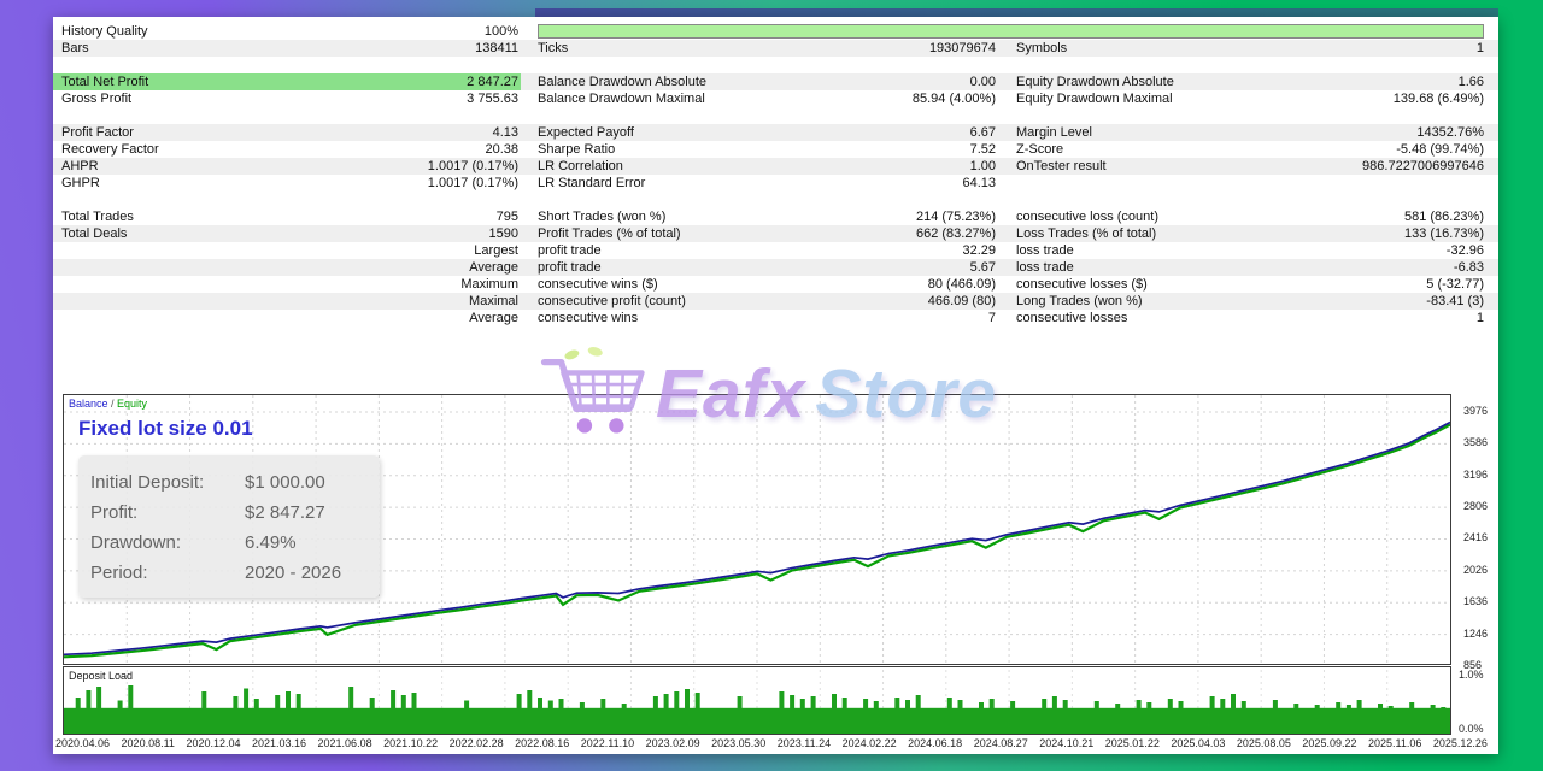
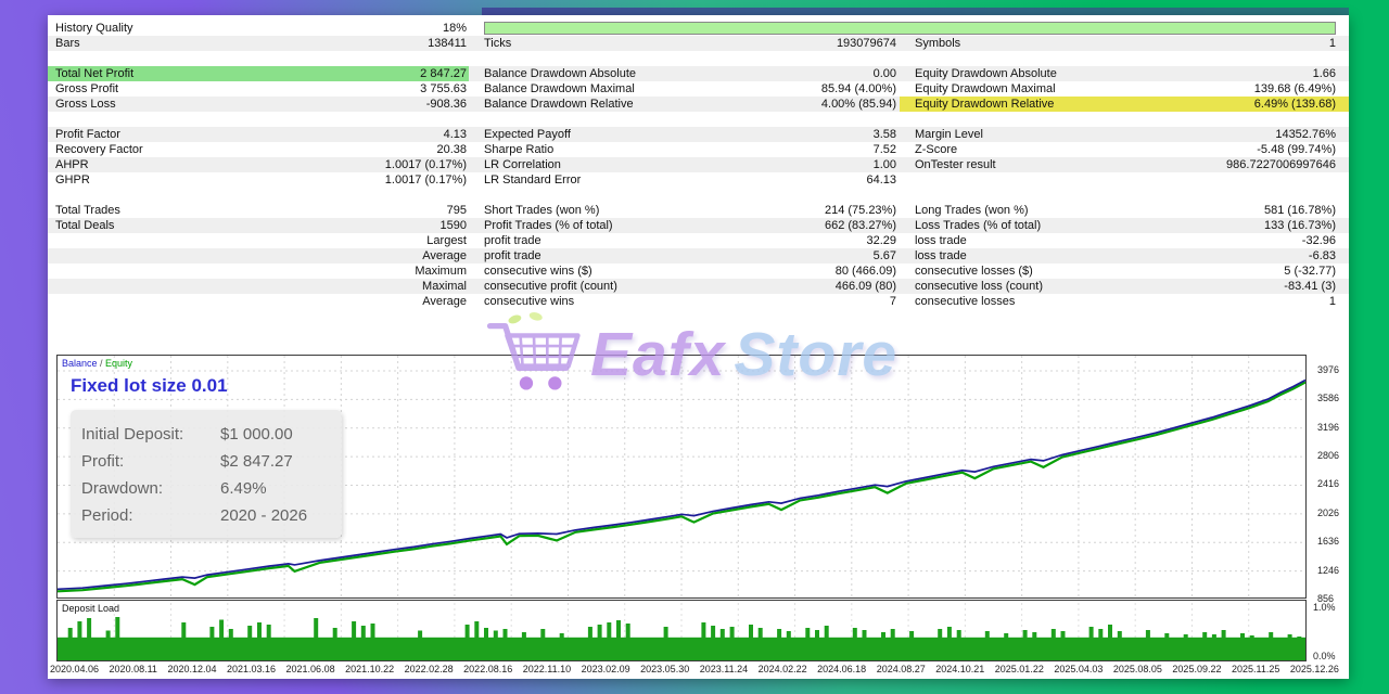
  History Quality
- 100%
+ 18%
  Bars
  138411
  Ticks
  193079674
  Symbols
  1
  Total Net Profit
  2 847.27
  Balance Drawdown Absolute
  0.00
  Equity Drawdown Absolute
  1.66
  Gross Profit
  3 755.63
  Balance Drawdown Maximal
  85.94 (4.00%)
  Equity Drawdown Maximal
  139.68 (6.49%)
+ Gross Loss
+ -908.36
+ Balance Drawdown Relative
+ 4.00% (85.94)
+ Equity Drawdown Relative
+ 6.49% (139.68)
  Profit Factor
  4.13
  Expected Payoff
- 6.67
+ 3.58
  Margin Level
  14352.76%
  Recovery Factor
  20.38
  Sharpe Ratio
  7.52
  Z-Score
  -5.48 (99.74%)
  AHPR
  1.0017 (0.17%)
  LR Correlation
  1.00
  OnTester result
  986.7227006997646
  GHPR
  1.0017 (0.17%)
  LR Standard Error
  64.13
  Total Trades
  795
  Short Trades (won %)
  214 (75.23%)
- consecutive loss (count)
+ Long Trades (won %)
- 581 (86.23%)
+ 581 (16.78%)
  Total Deals
  1590
  Profit Trades (% of total)
  662 (83.27%)
  Loss Trades (% of total)
  133 (16.73%)
  Largest
  profit trade
  32.29
  loss trade
  -32.96
  Average
  profit trade
  5.67
  loss trade
  -6.83
  Maximum
  consecutive wins ($)
  80 (466.09)
  consecutive losses ($)
  5 (-32.77)
  Maximal
  consecutive profit (count)
  466.09 (80)
- Long Trades (won %)
+ consecutive loss (count)
  -83.41 (3)
  Average
  consecutive wins
  7
  consecutive losses
  1
  Balance / Equity
  Fixed lot size 0.01
  Initial Deposit:
  $1 000.00
  Profit:
  $2 847.27
  Drawdown:
  6.49%
  Period:
  2020 - 2026
  3976
  3586
  3196
  2806
  2416
  2026
  1636
  1246
  856
  Deposit Load
  1.0%
  0.0%
  2020.04.06
  2020.08.11
  2020.12.04
  2021.03.16
  2021.06.08
  2021.10.22
  2022.02.28
  2022.08.16
  2022.11.10
  2023.02.09
  2023.05.30
  2023.11.24
  2024.02.22
  2024.06.18
  2024.08.27
  2024.10.21
  2025.01.22
  2025.04.03
  2025.08.05
  2025.09.22
- 2025.11.06
+ 2025.11.25
  2025.12.26
  Eafx
  Store
